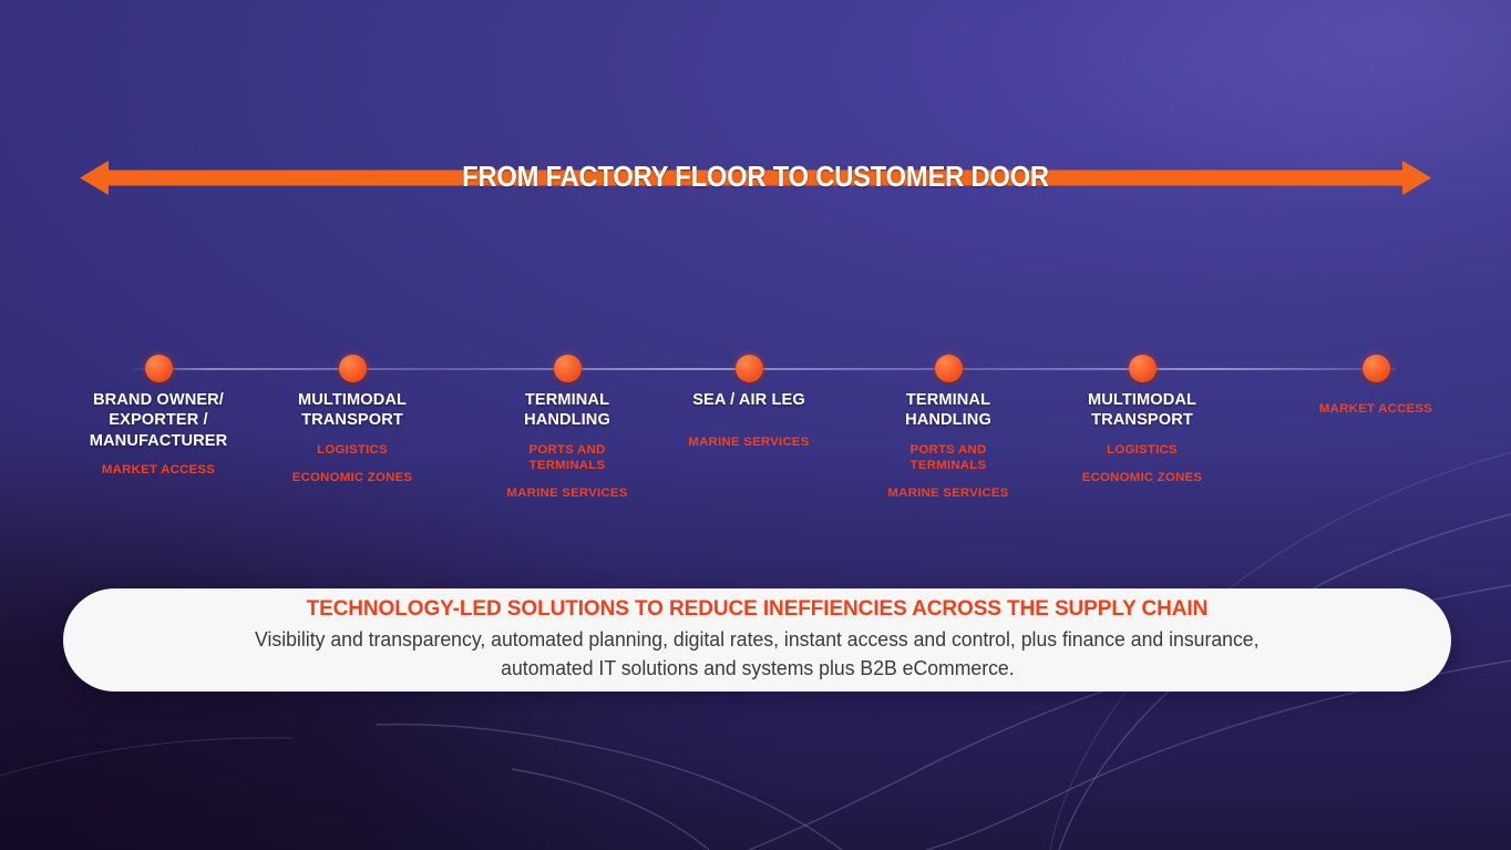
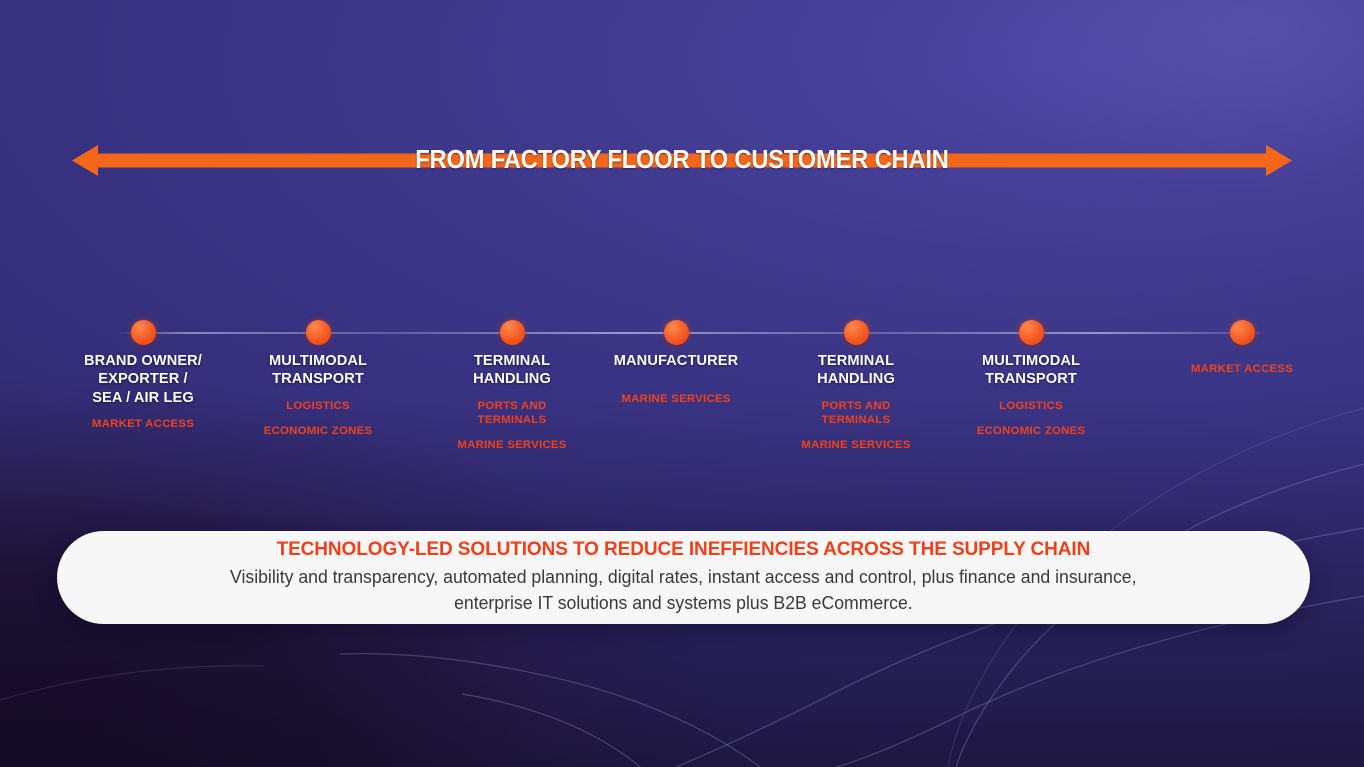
- FROM FACTORY FLOOR TO CUSTOMER DOOR
+ FROM FACTORY FLOOR TO CUSTOMER CHAIN
  BRAND OWNER/
  EXPORTER /
- MANUFACTURER
+ SEA / AIR LEG
  MARKET ACCESS
  MULTIMODAL
  TRANSPORT
  LOGISTICS
  ECONOMIC ZONES
  TERMINAL
  HANDLING
  PORTS AND TERMINALS
  MARINE SERVICES
- SEA / AIR LEG
+ MANUFACTURER
  MARINE SERVICES
  TERMINAL
  HANDLING
  PORTS AND TERMINALS
  MARINE SERVICES
  MULTIMODAL
  TRANSPORT
  LOGISTICS
  ECONOMIC ZONES
  MARKET ACCESS
  TECHNOLOGY-LED SOLUTIONS TO REDUCE INEFFIENCIES ACROSS THE SUPPLY CHAIN
  Visibility and transparency, automated planning, digital rates, instant access and control, plus finance and insurance,
- automated IT solutions and systems plus B2B eCommerce.
+ enterprise IT solutions and systems plus B2B eCommerce.
